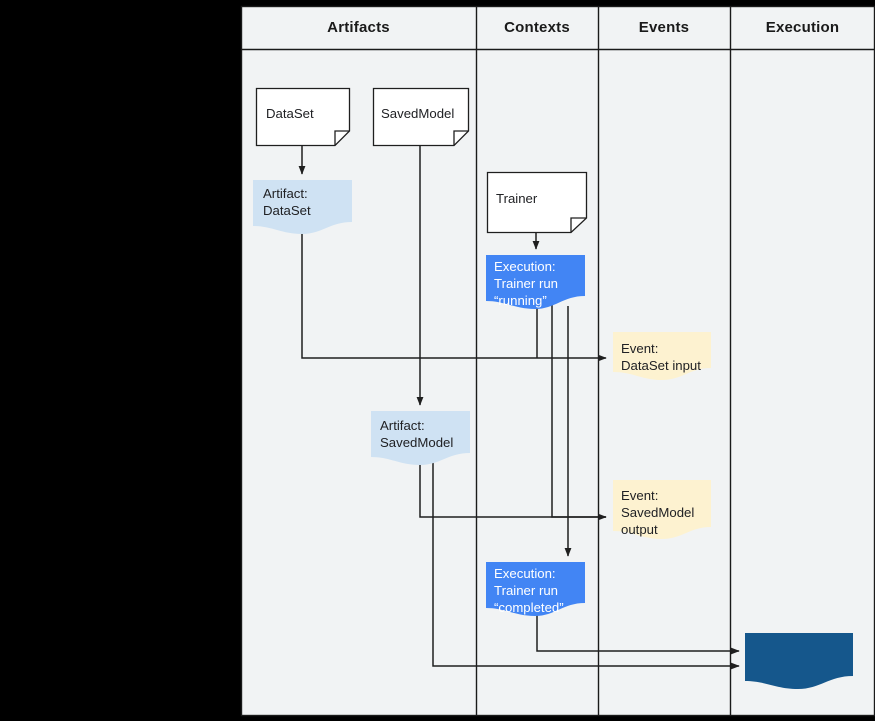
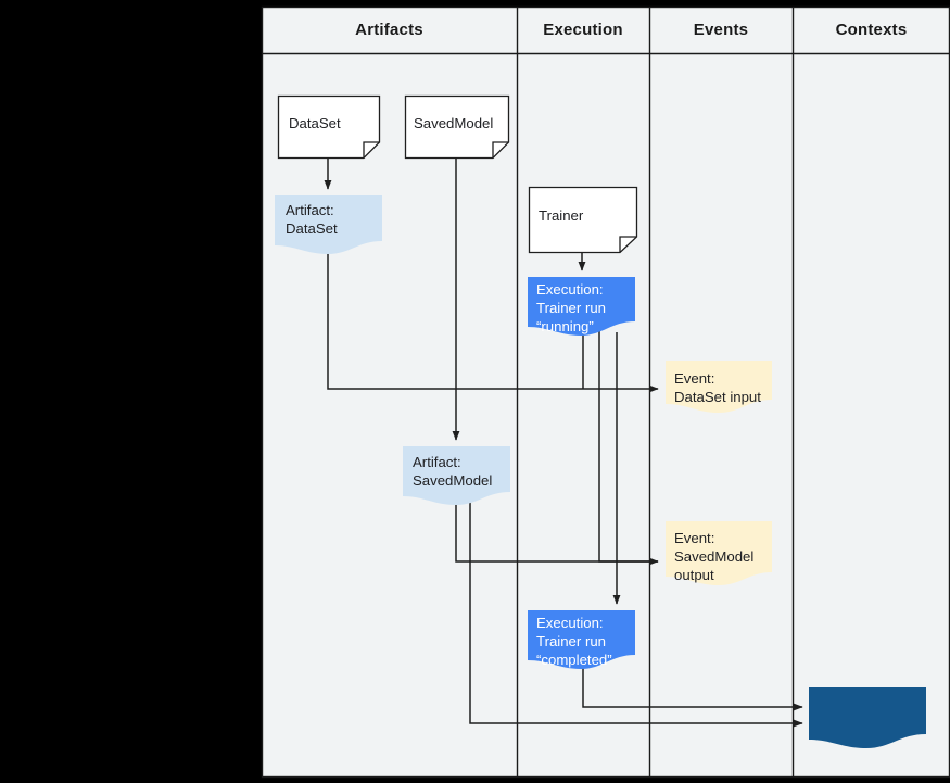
  Artifacts
- Contexts
+ Execution
  Events
- Execution
+ Contexts
  DataSet
  SavedModel
  Trainer
  Artifact:
  DataSet
  Execution:
  Trainer run
  “running”
  Event:
  DataSet input
  Artifact:
  SavedModel
  Event:
  SavedModel
  output
  Execution:
  Trainer run
  “completed”
